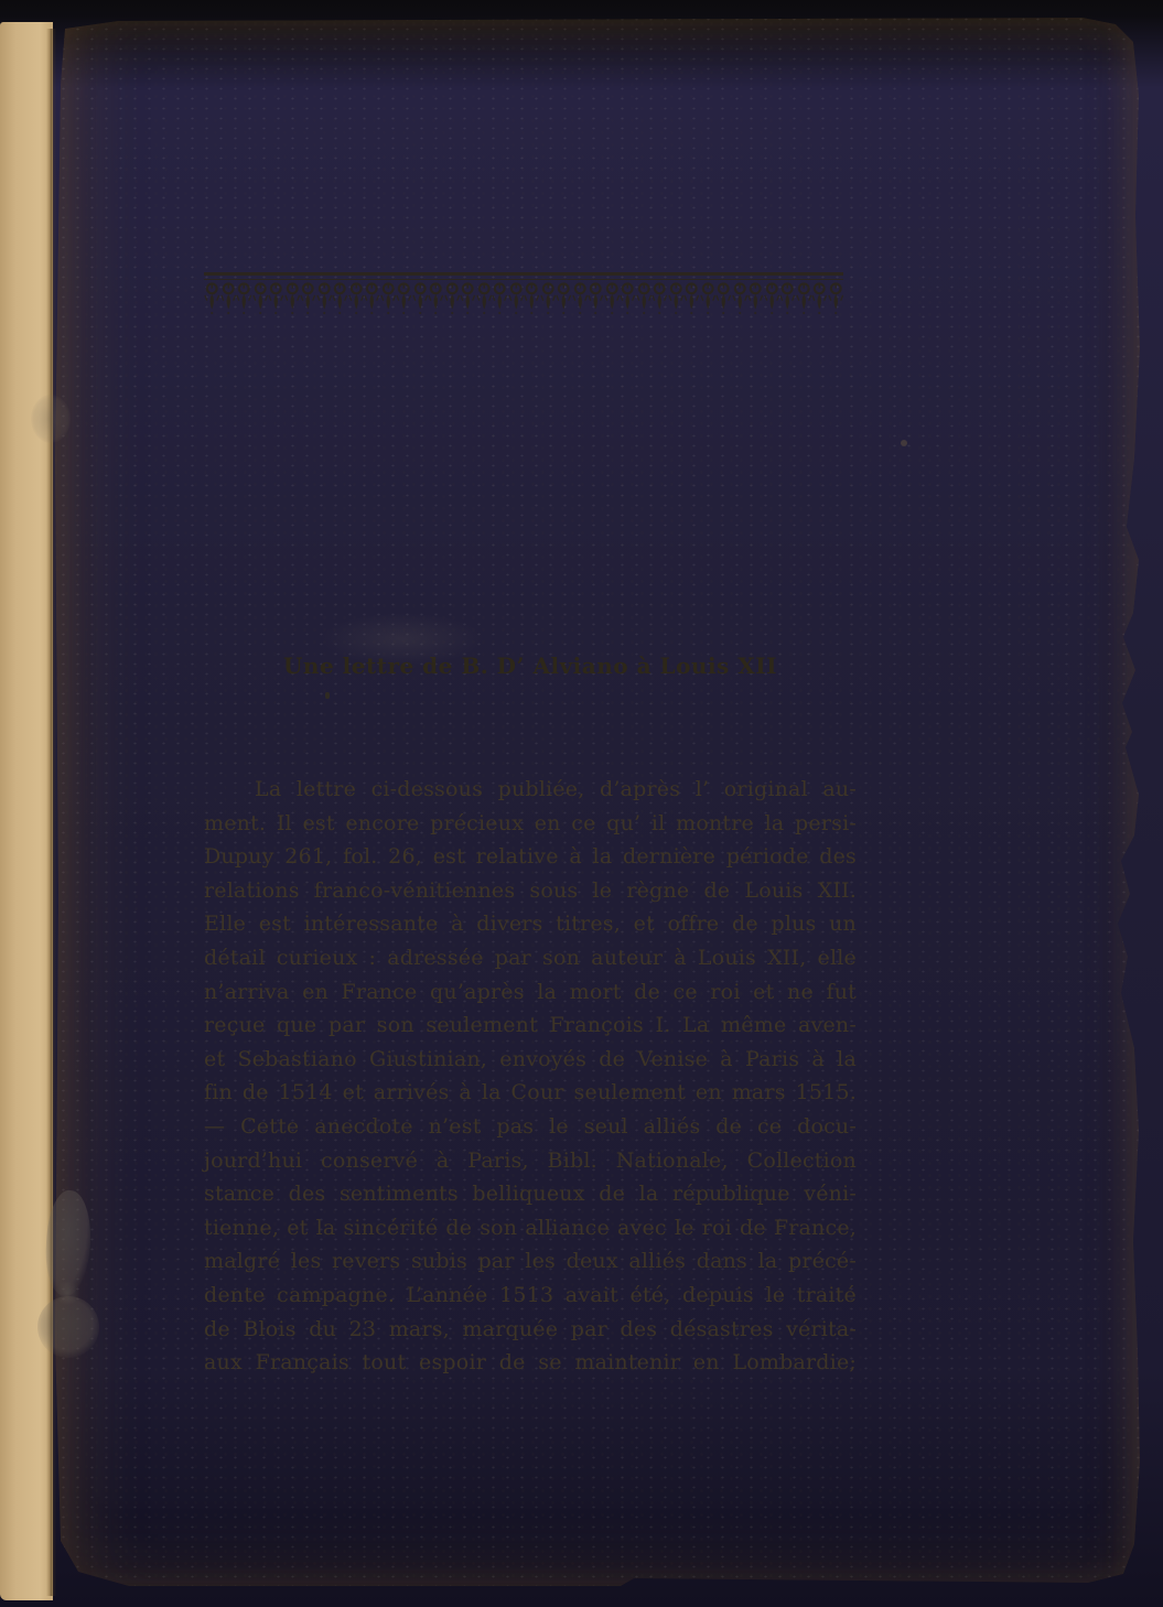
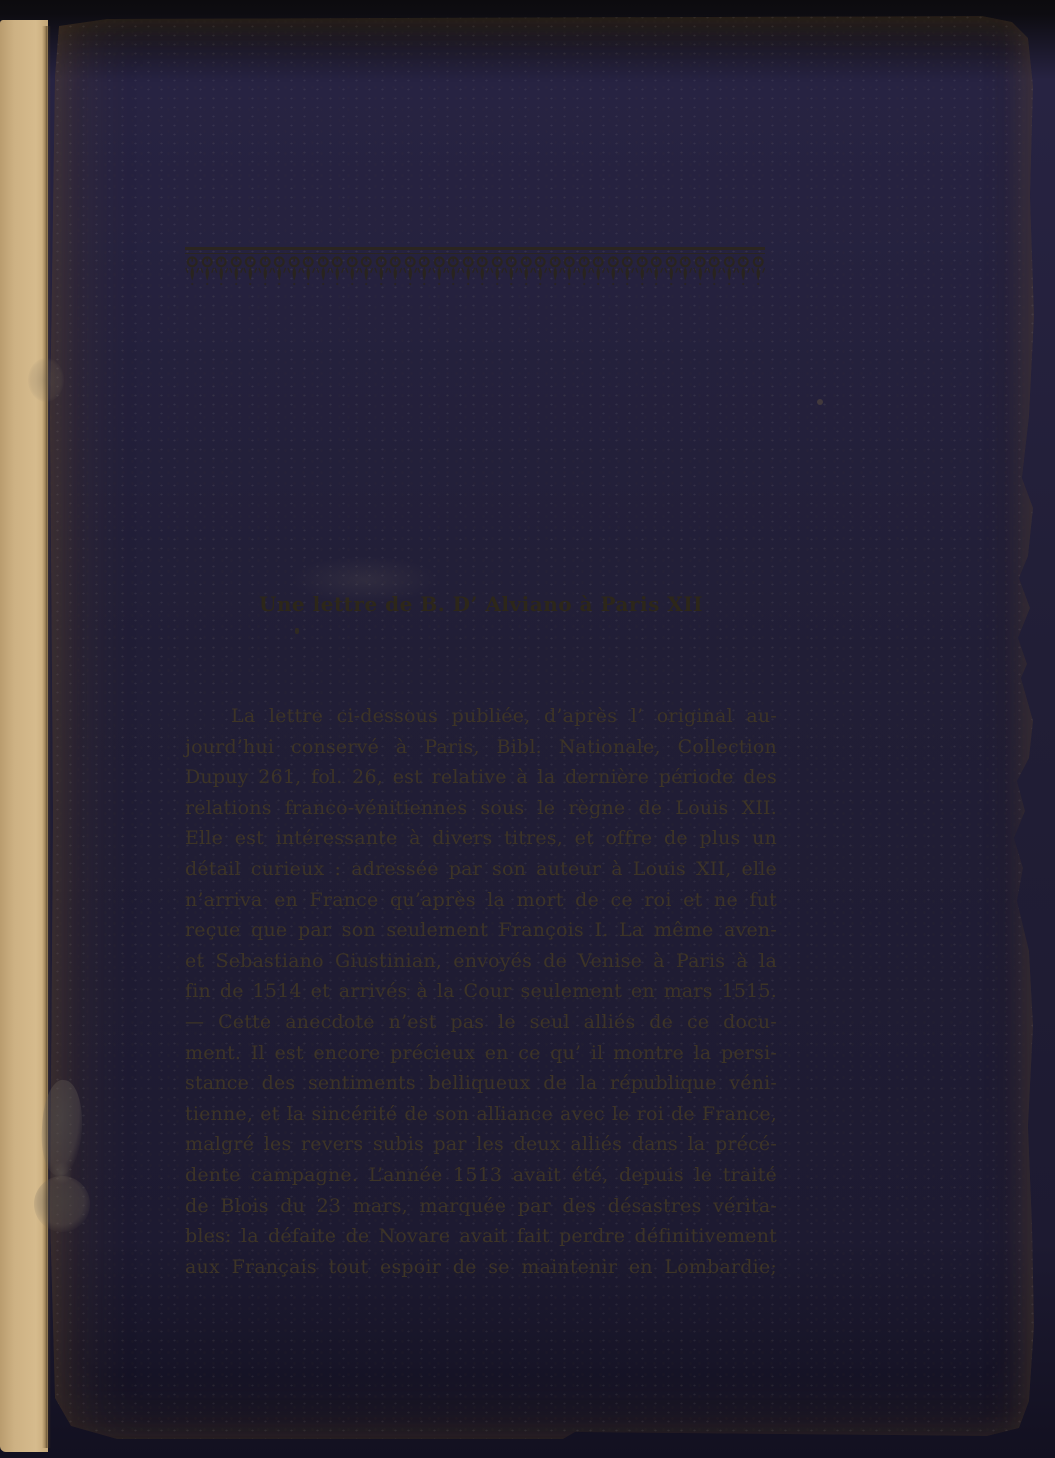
- Une lettre de B. D’ Alviano à Louis XII
+ Une lettre de B. D’ Alviano à Paris XII
  La lettre ci-dessous publiée, d’après l’ original au-
- ment. Il est encore précieux en ce qu’ il montre la persi-
+ jourd’hui conservé à Paris, Bibl. Nationale, Collection
  Dupuy 261, fol. 26, est relative à la dernière période des
  relations franco-vénitiennes sous le règne de Louis XII.
  Elle est intéressante à divers titres, et offre de plus un
  détail curieux : adressée par son auteur à Louis XII, elle
  n’arriva en France qu’après la mort de ce roi et ne fut
  reçue que par son seulement François I. La même aven-
  et Sebastiano Giustinian, envoyés de Venise à Paris à la
  fin de 1514 et arrivés à la Cour seulement en mars 1515.
  — Cette anecdote n’est pas le seul alliés de ce docu-
- jourd’hui conservé à Paris, Bibl. Nationale, Collection
+ ment. Il est encore précieux en ce qu’ il montre la persi-
  stance des sentiments belliqueux de la république véni-
  tienne, et la sincérité de son alliance avec le roi de France,
  malgré les revers subis par les deux alliés dans la précé-
  dente campagne. L’année 1513 avait été, depuis le traité
  de Blois du 23 mars, marquée par des désastres vérita-
+ bles: la défaite de Novare avait fait perdre définitivement
  aux Français tout espoir de se maintenir en Lombardie;
